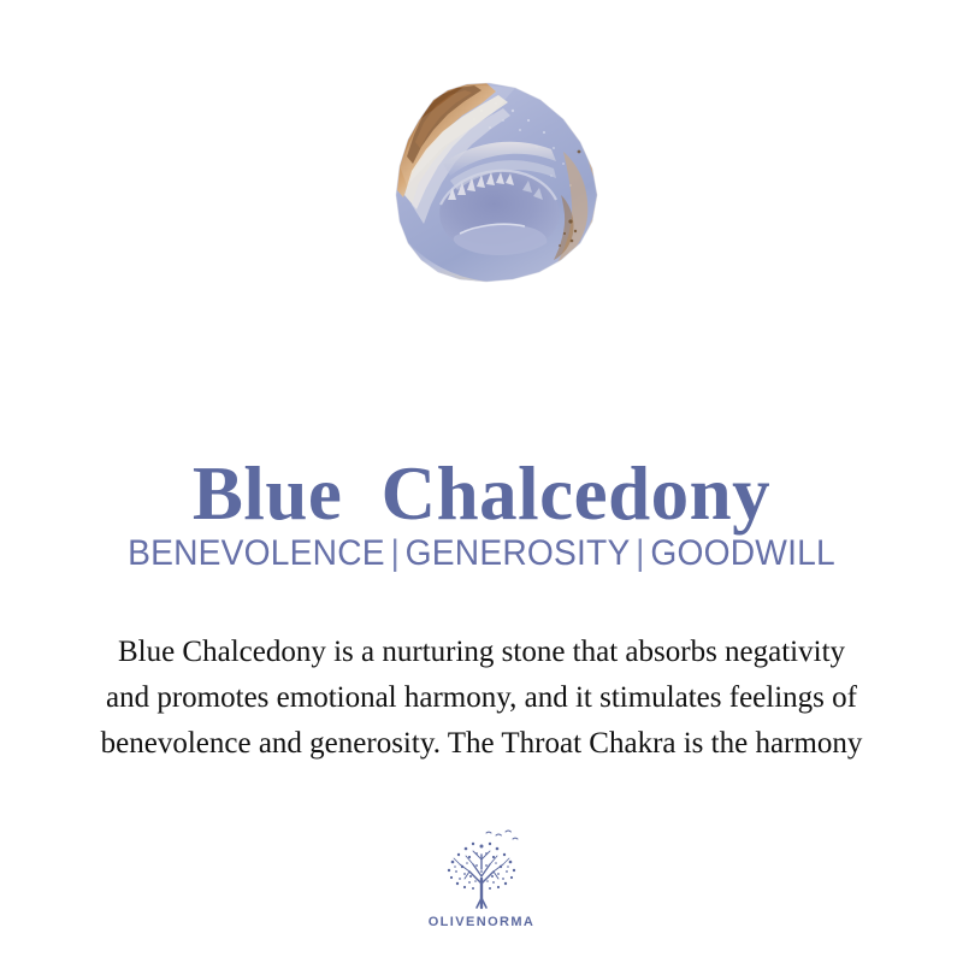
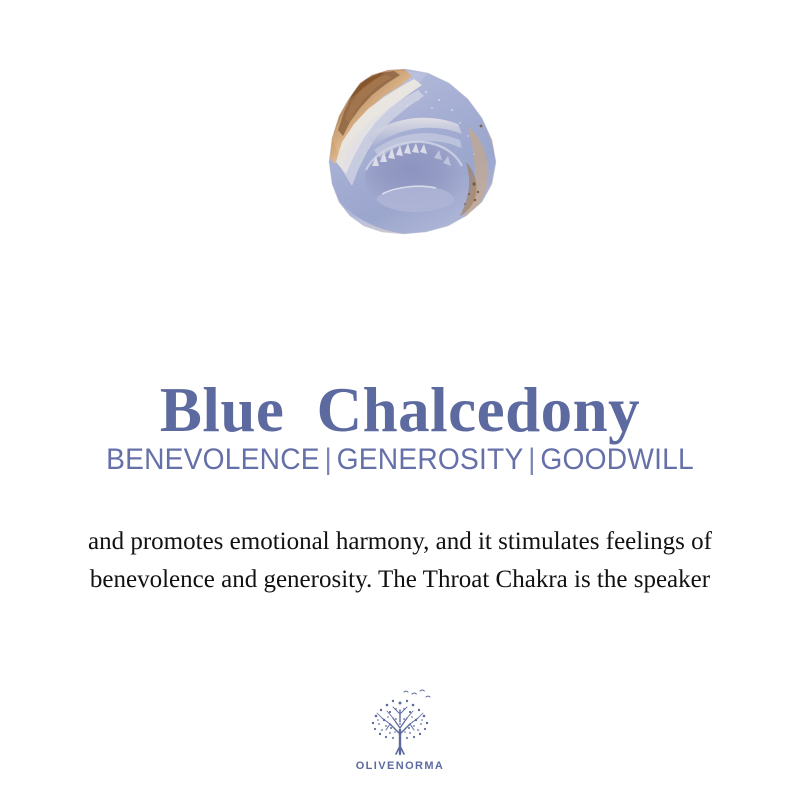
  Blue Chalcedony
  BENEVOLENCE | GENEROSITY | GOODWILL
- Blue Chalcedony is a nurturing stone that absorbs negativity
  and promotes emotional harmony, and it stimulates feelings of
- benevolence and generosity. The Throat Chakra is the harmony
+ benevolence and generosity. The Throat Chakra is the speaker
  OLIVENORMA
